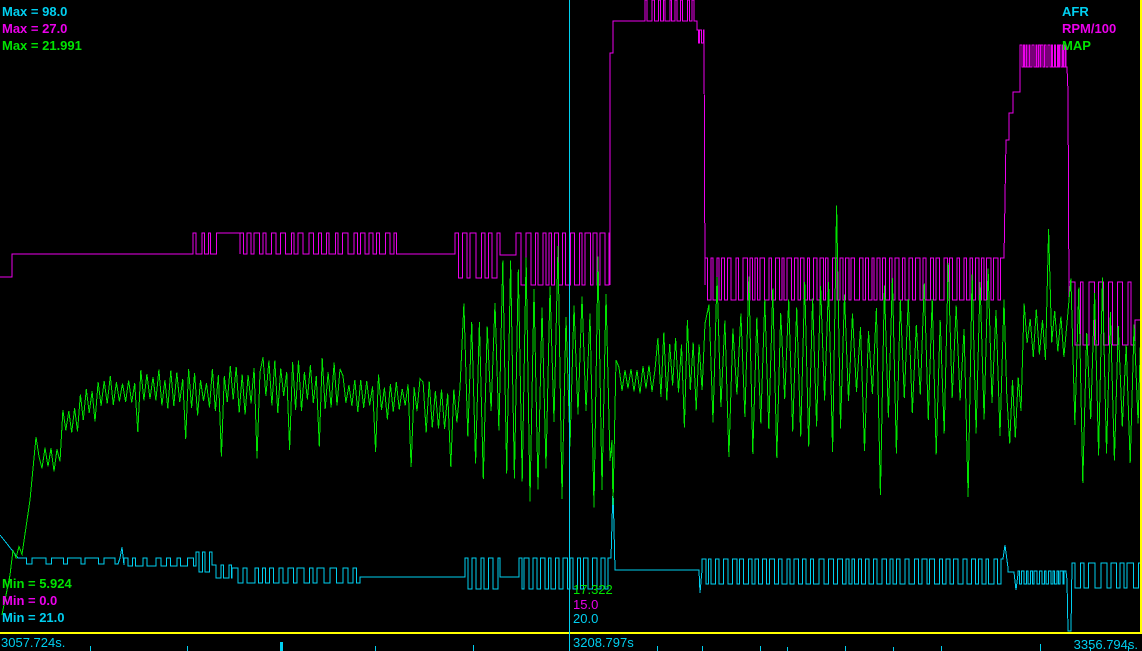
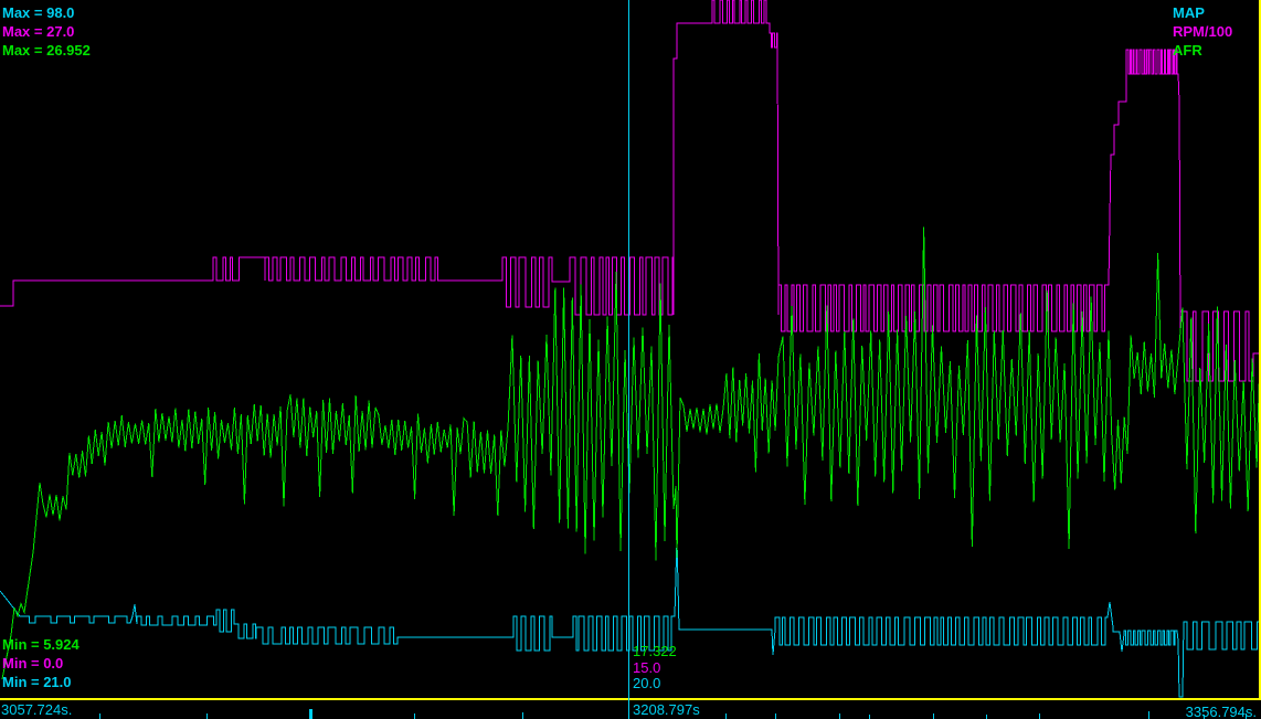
  Max = 98.0
  Max = 27.0
- Max = 21.991
+ Max = 26.952
- AFR
+ MAP
  RPM/100
- MAP
+ AFR
  Min = 5.924
  Min = 0.0
  Min = 21.0
  17.322
  15.0
  20.0
  3057.724s.
  3208.797s
  3356.794s.
